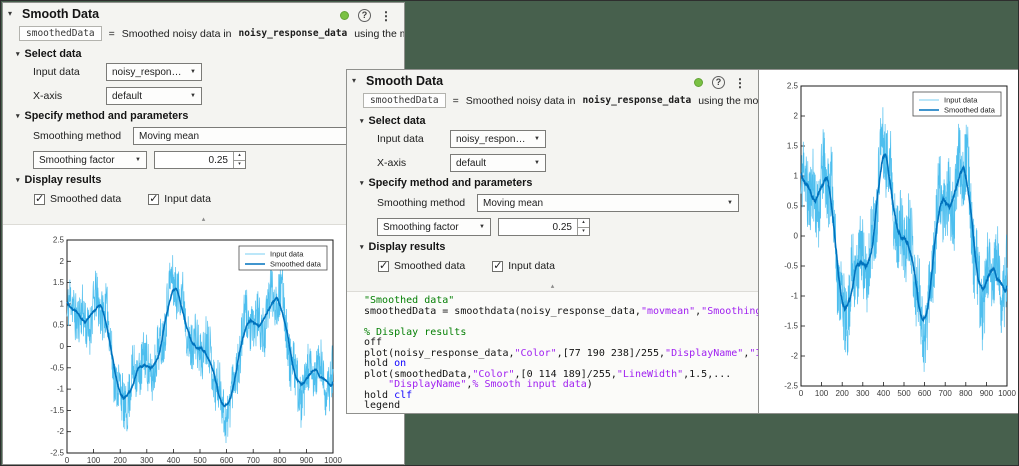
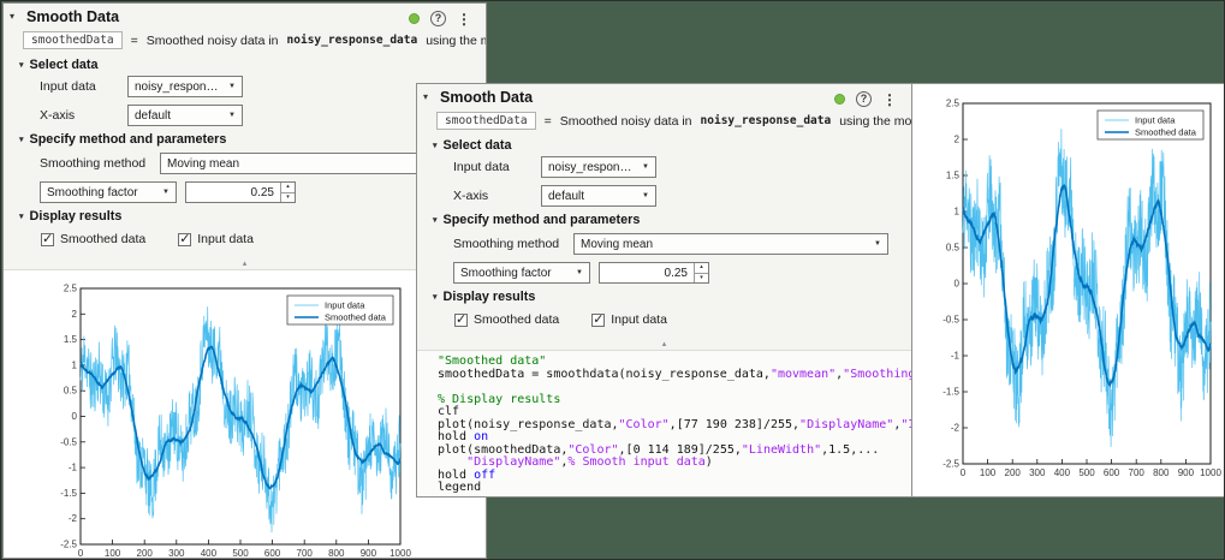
  ▾
  Smooth Data
  ?
  ⋮
  smoothedData
  =
  Smoothed noisy data in
  noisy_response_data
  Select data
  Input data
  noisy_respon…
  X-axis
  default
  Specify method and parameters
  Smoothing method
  Moving mean
  Smoothing factor
  0.25
  Display results
  ✓
  Smoothed data
  ✓
  Input data
  0
  100
  200
  300
  400
  500
  600
  700
  800
  900
  1000
  -2.5
  -2
  -1.5
  -1
  -0.5
  0
  0.5
  1
  1.5
  2
  2.5
  Input data
  Smoothed data
  ▾
  Smooth Data
  ?
  ⋮
  smoothedData
  =
  Smoothed noisy data in
  noisy_response_data
  Select data
  Input data
  noisy_respon…
  X-axis
  default
  Specify method and parameters
  Smoothing method
  Moving mean
  Smoothing factor
  0.25
  Display results
  ✓
  Smoothed data
  ✓
  Input data
  "Smoothed data"
  smoothedData = smoothdata(noisy_response_data,"movmean","Smoothin
  % Display results
- off
+ clf
  plot(noisy_response_data,"Color",[77 190 238]/255,"DisplayName","
  hold on
  plot(smoothedData,"Color",[0 114 189]/255,"LineWidth",1.5,...
  "DisplayName",% Smooth input data)
- hold clf
+ hold off
  legend
  0
  100
  200
  300
  400
  500
  600
  700
  800
  900
  1000
  -2.5
  -2
  -1.5
  -1
  -0.5
  0
  0.5
  1
  1.5
  2
  2.5
  Input data
  Smoothed data
